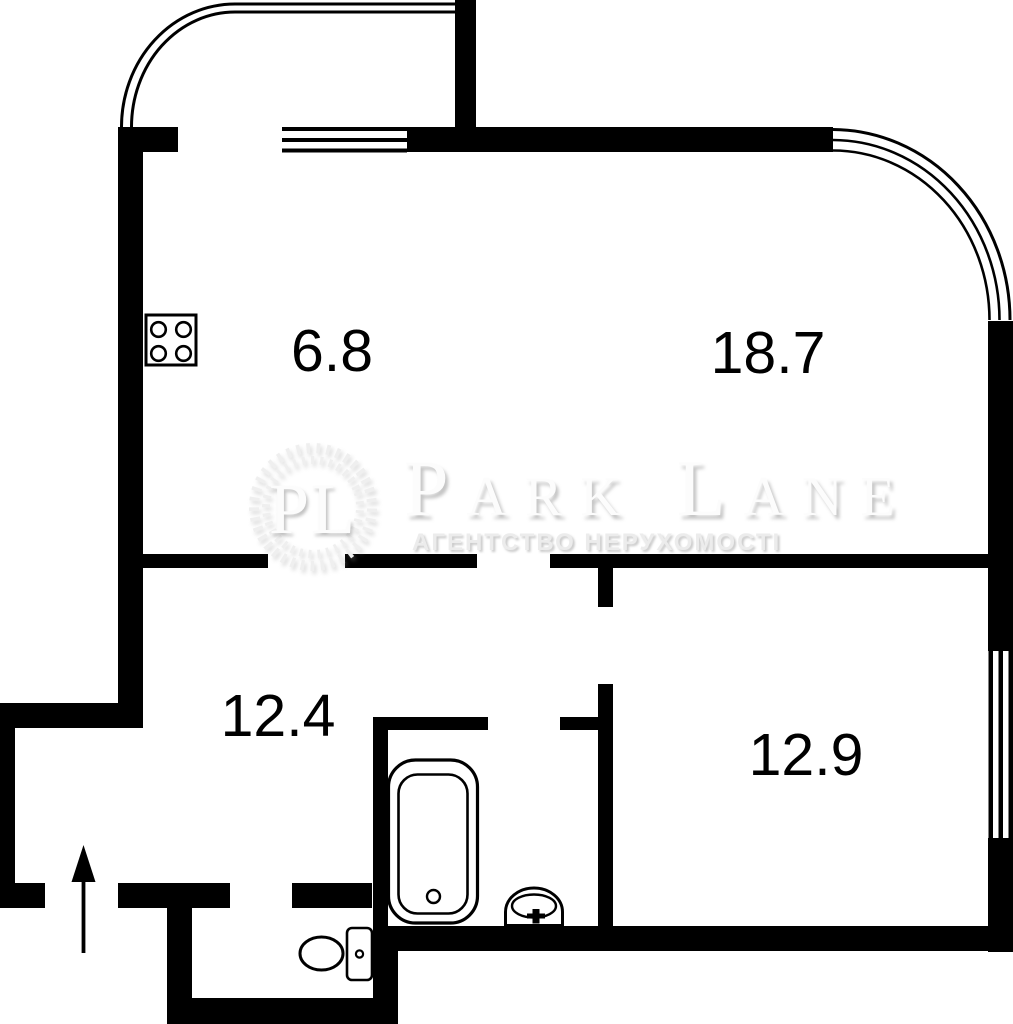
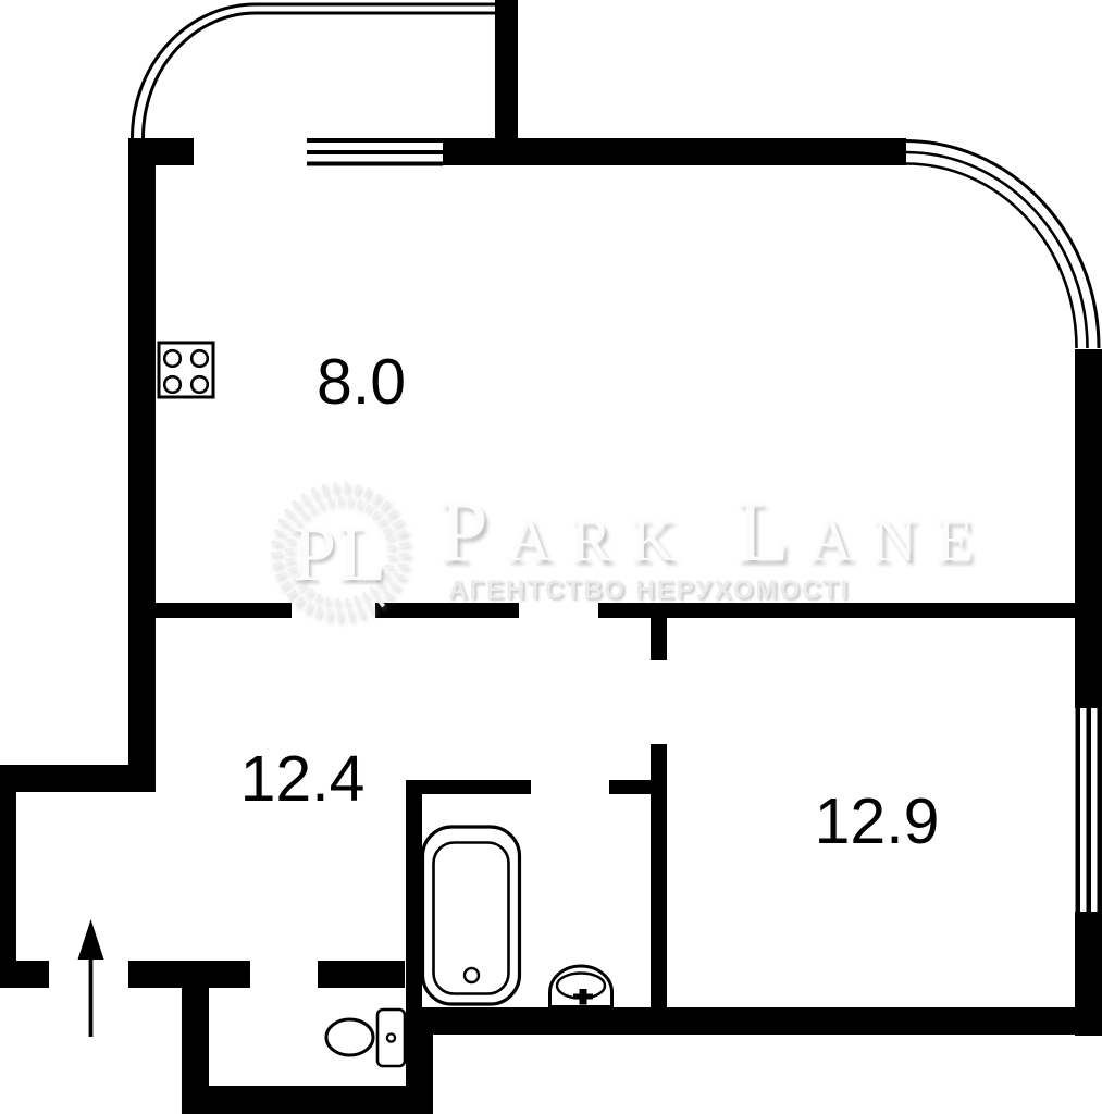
- 6.8
+ 8.0
- 18.7
  12.4
  12.9
  PL
  Park Lane
  АГЕНТСТВО НЕРУХОМОСТІ
